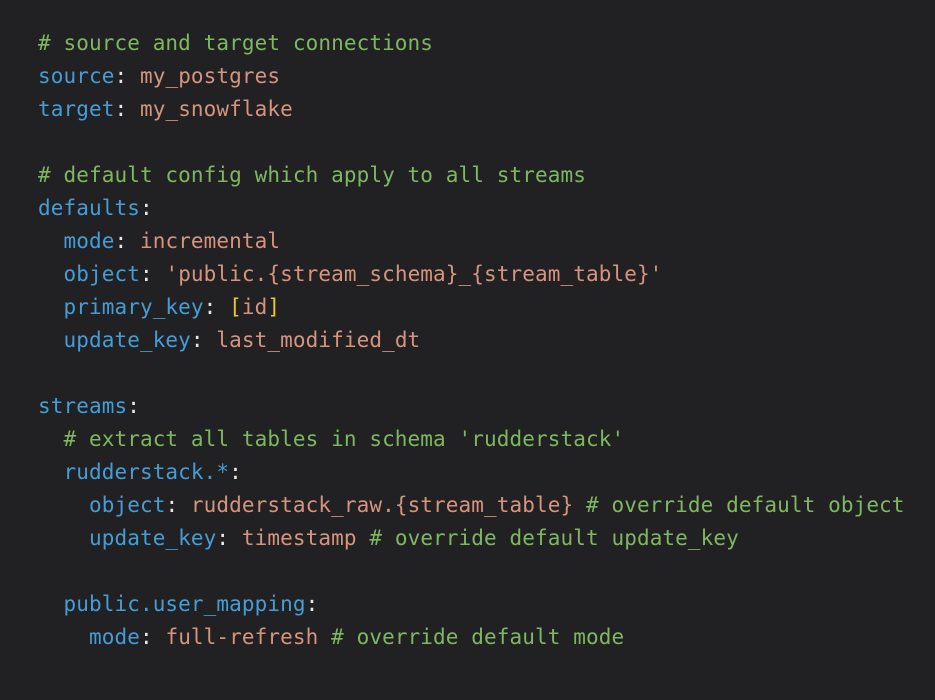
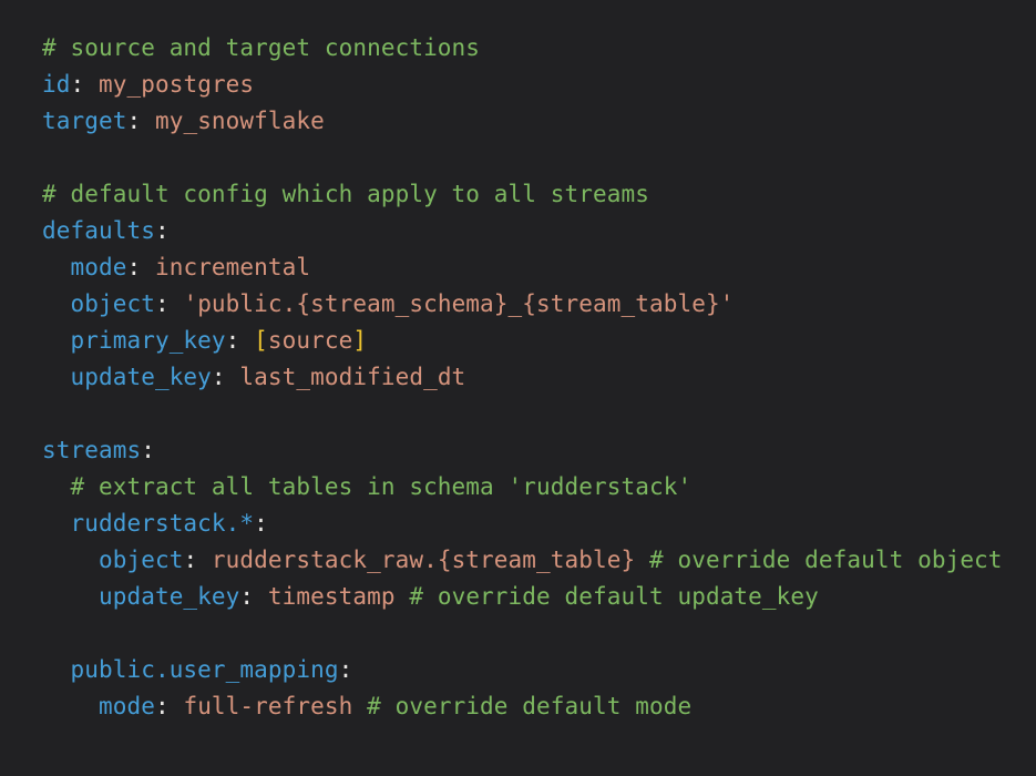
  # source and target connections
- source: my_postgres
+ id: my_postgres
  target: my_snowflake
  # default config which apply to all streams
  defaults:
  mode: incremental
  object: 'public.{stream_schema}_{stream_table}'
- primary_key: [id]
+ primary_key: [source]
  update_key: last_modified_dt
  streams:
  # extract all tables in schema 'rudderstack'
  rudderstack.*:
  object: rudderstack_raw.{stream_table} # override default object
  update_key: timestamp # override default update_key
  public.user_mapping:
  mode: full-refresh # override default mode
